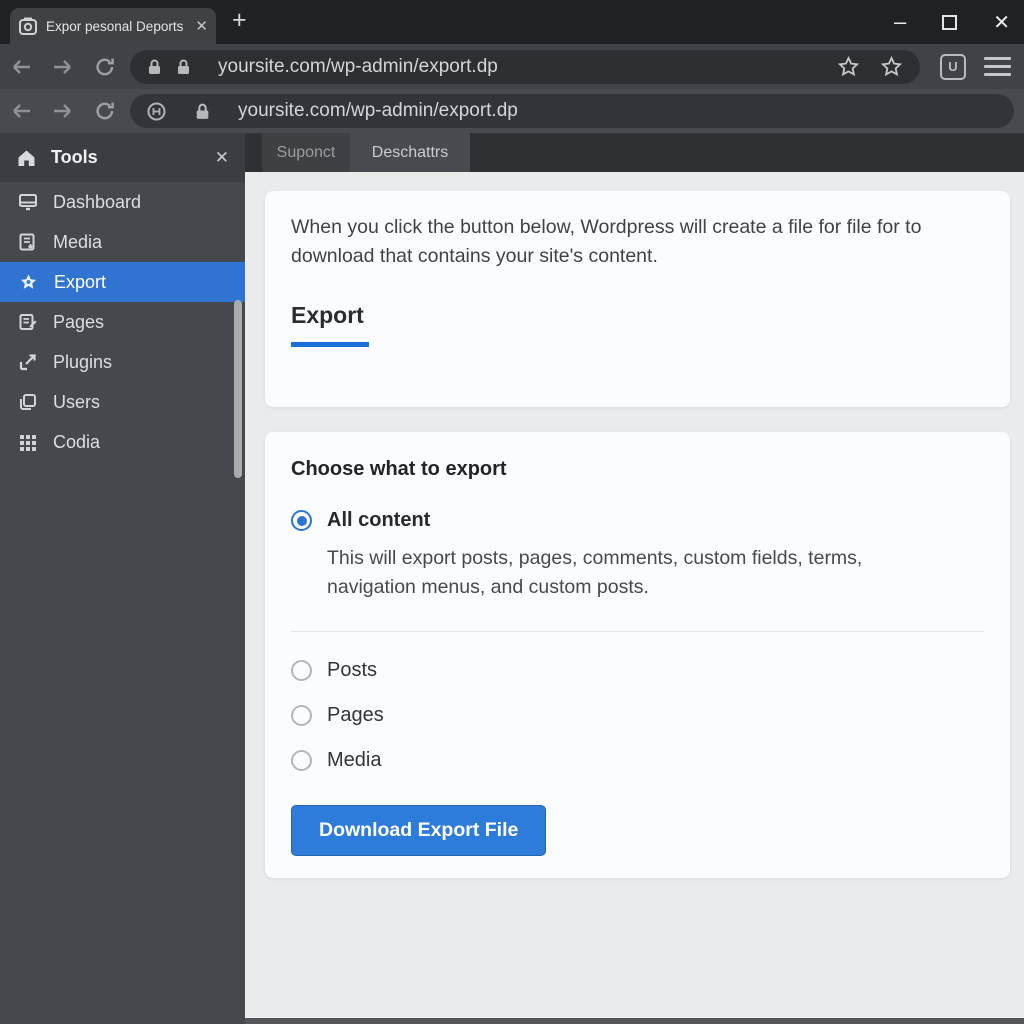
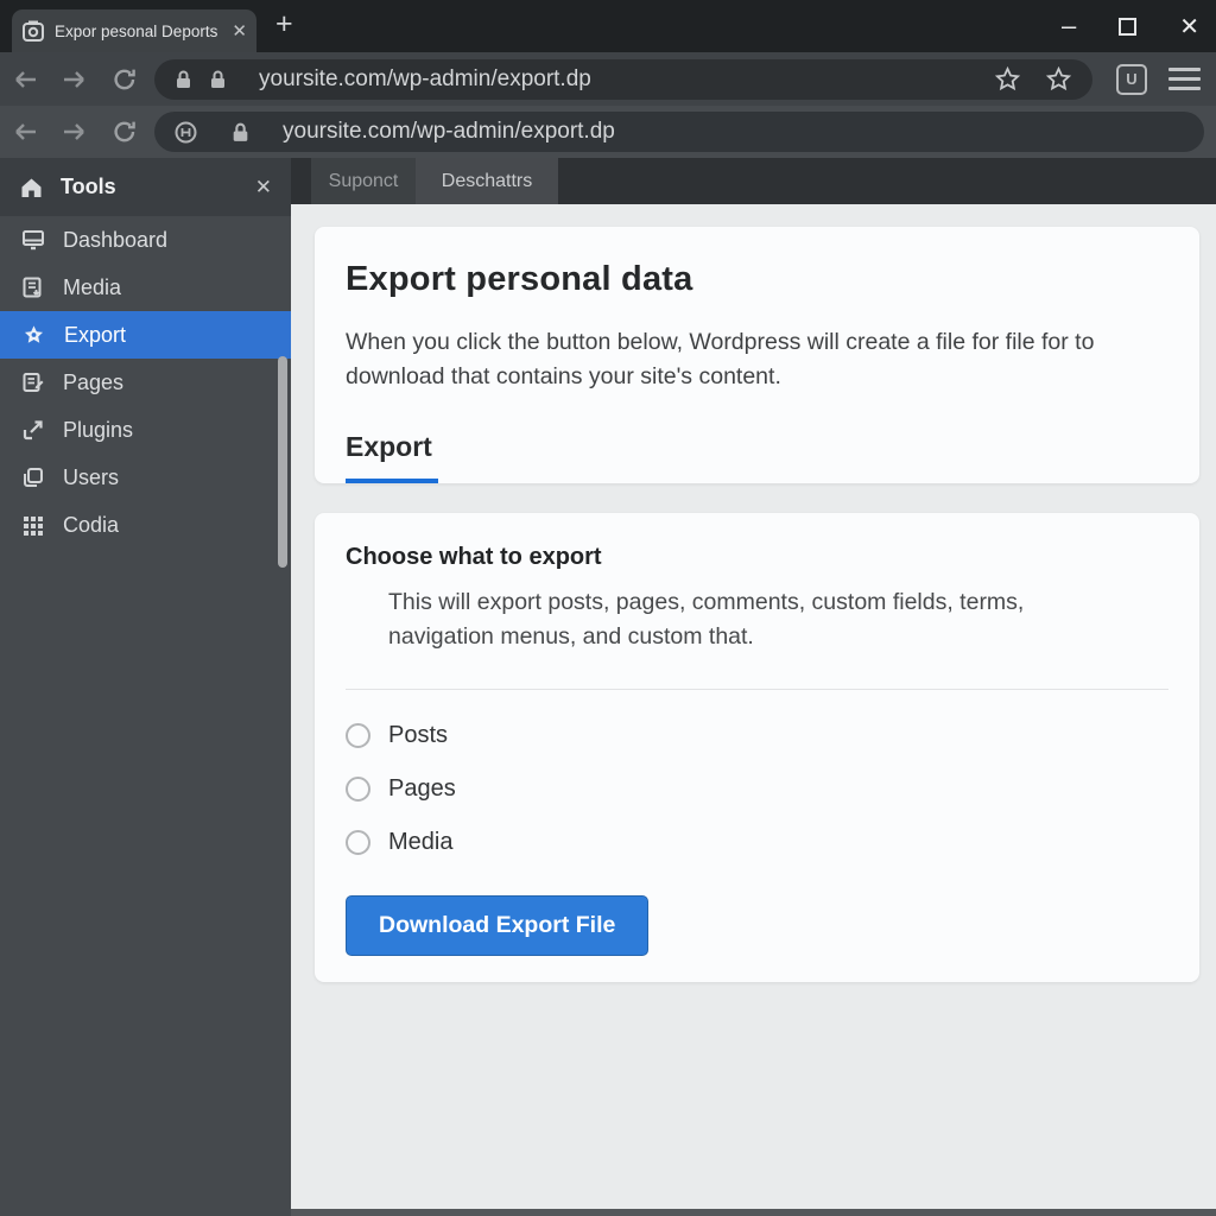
  Expor pesonal Deports
  ✕
  +
  –
  ✕
  yoursite.com/wp-admin/export.dp
  U
  yoursite.com/wp-admin/export.dp
  Tools
  ✕
  Dashboard
  Media
  Export
  Pages
  Plugins
  Users
  Codia
  Suponct
  Deschattrs
+ Export personal data
  When you click the button below, Wordpress will create a file for file for to download that contains your site's content.
  Export
  Choose what to export
- All content
- This will export posts, pages, comments, custom fields, terms, navigation menus, and custom posts.
+ This will export posts, pages, comments, custom fields, terms, navigation menus, and custom that.
  Posts
  Pages
  Media
  Download Export File
